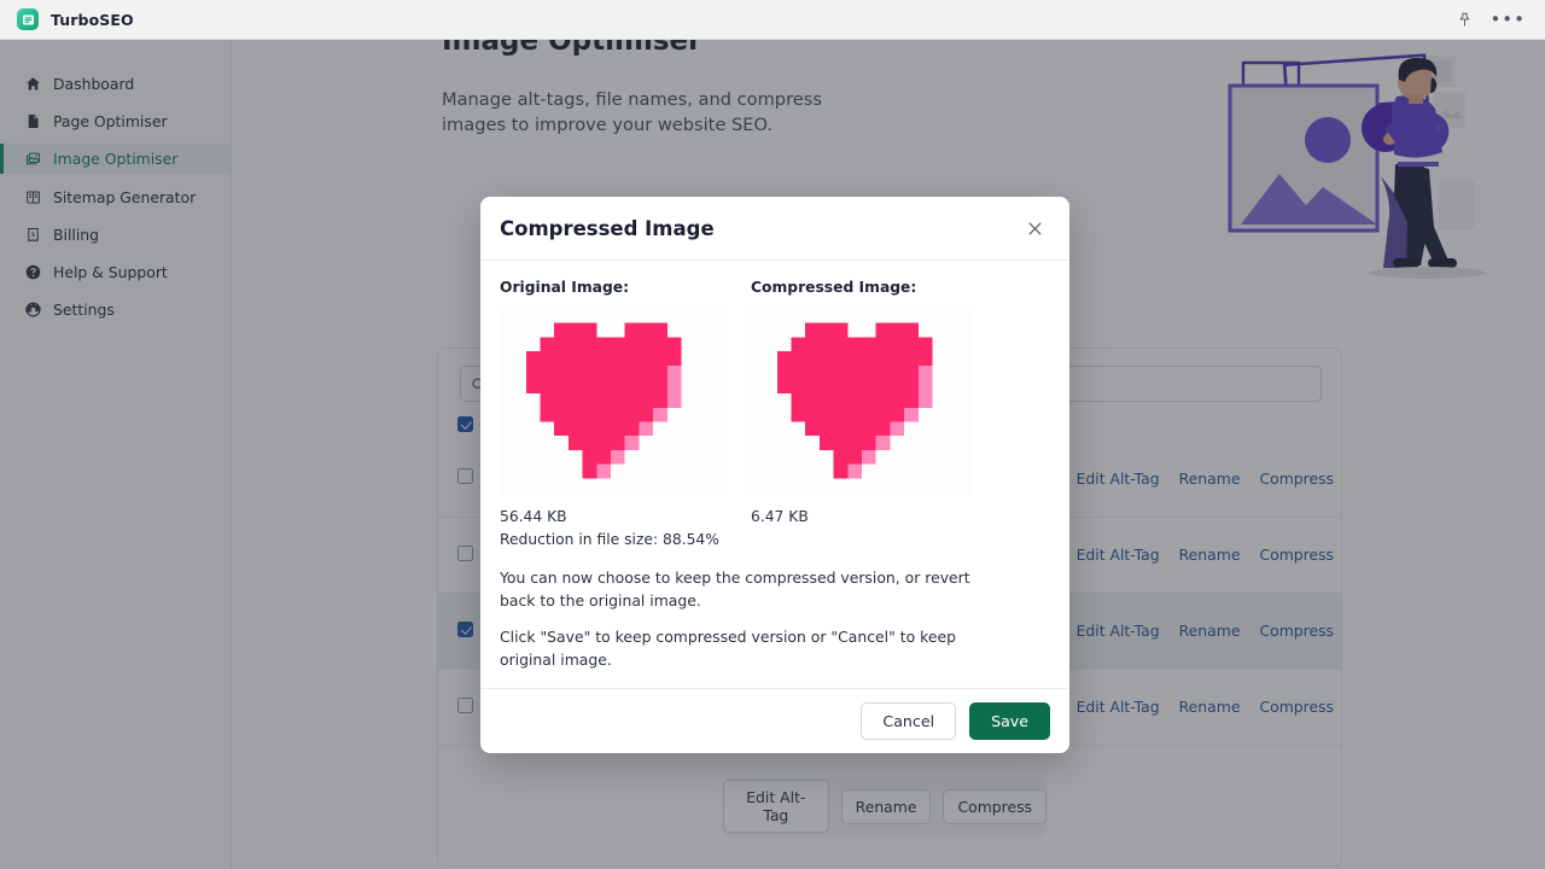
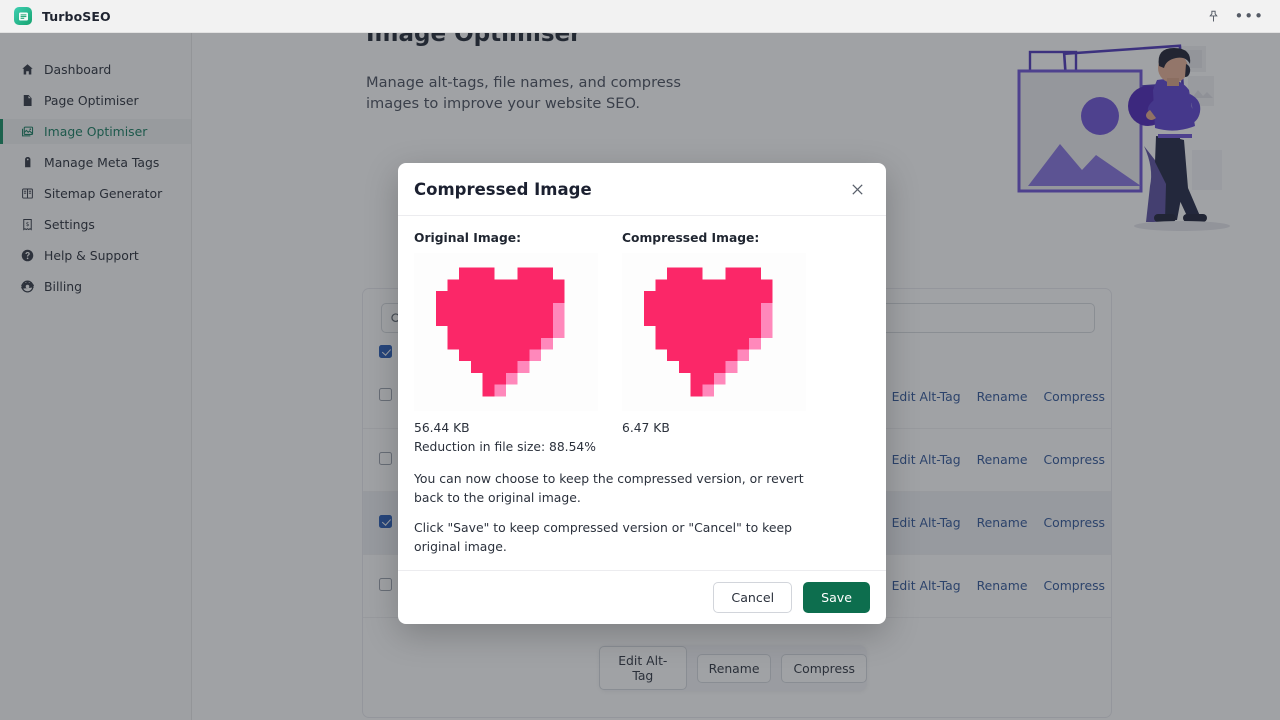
  TurboSEO
  •••
  Dashboard
  Page Optimiser
  Image Optimiser
+ Manage Meta Tags
  Sitemap Generator
- Billing
+ Settings
  Help & Support
- Settings
+ Billing
  Image Optimiser
  Manage alt-tags, file names, and compress images to improve your website SEO.
  					Edit Alt-Tag Rename Compress
  					Edit Alt-Tag Rename Compress
  					Edit Alt-Tag Rename Compress
  Edit Alt-Tag
  Rename
  Compress
  Compressed Image
  Original Image:
  56.44 KB
  Reduction in file size: 88.54%
  Compressed Image:
  6.47 KB
  You can now choose to keep the compressed version, or revert back to the original image.
  Click "Save" to keep compressed version or "Cancel" to keep original image.
  Cancel
  Save
